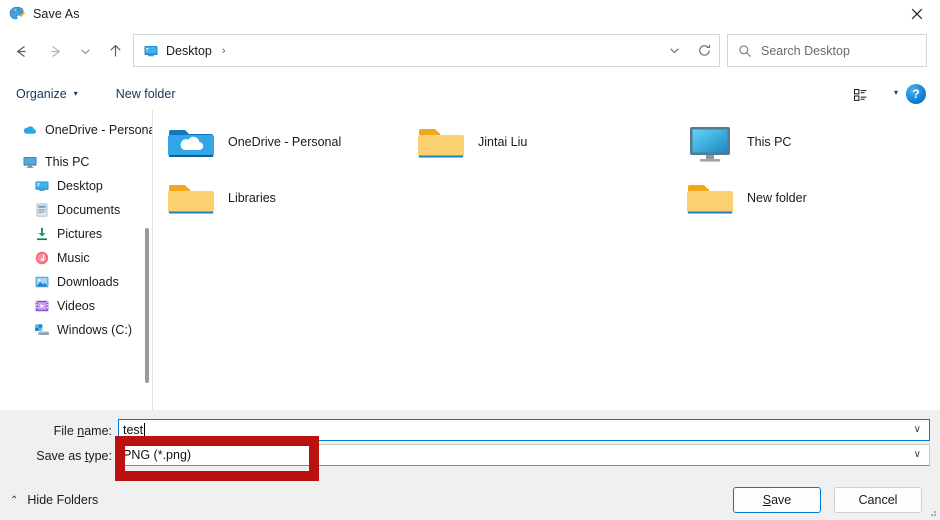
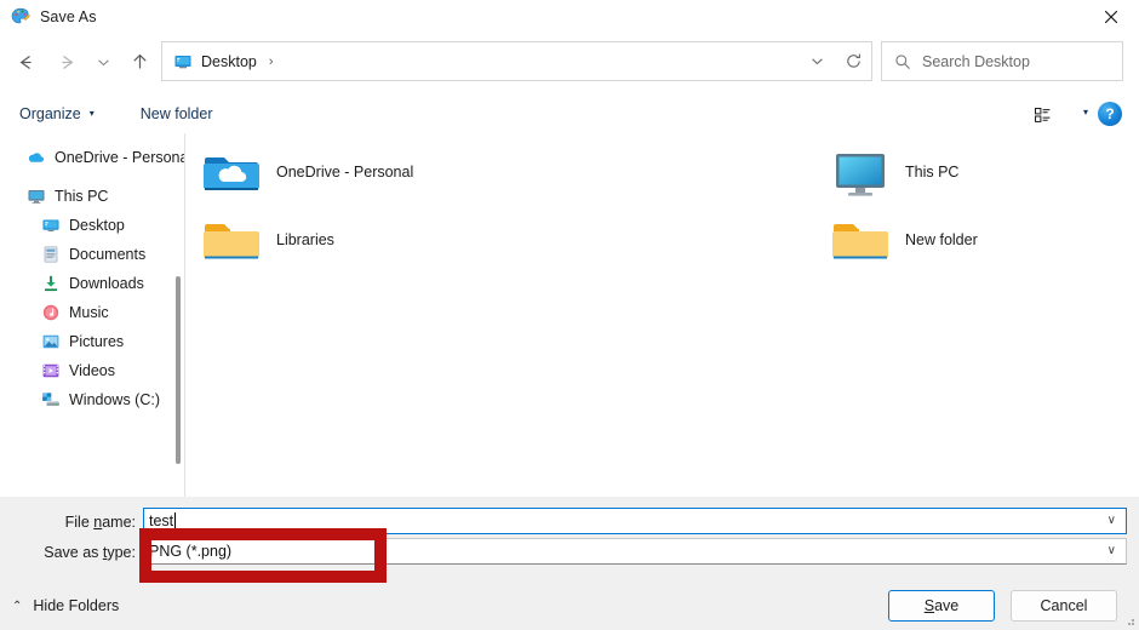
  Save As
  Desktop
  ›
  Search Desktop
  Organize
  ▾
  New folder
  ▾
  ?
  OneDrive - Person
  This PC
  Desktop
  Documents
- Pictures
+ Downloads
  Music
- Downloads
+ Pictures
  Videos
  Windows (C:)
  OneDrive - Personal
- Jintai Liu
  This PC
  Libraries
  New folder
  File name:
  Save as type:
  test
  ∨
  PNG (*.png)
  ∨
  ⌃
  Hide Folders
  S
  ave
  Cancel
